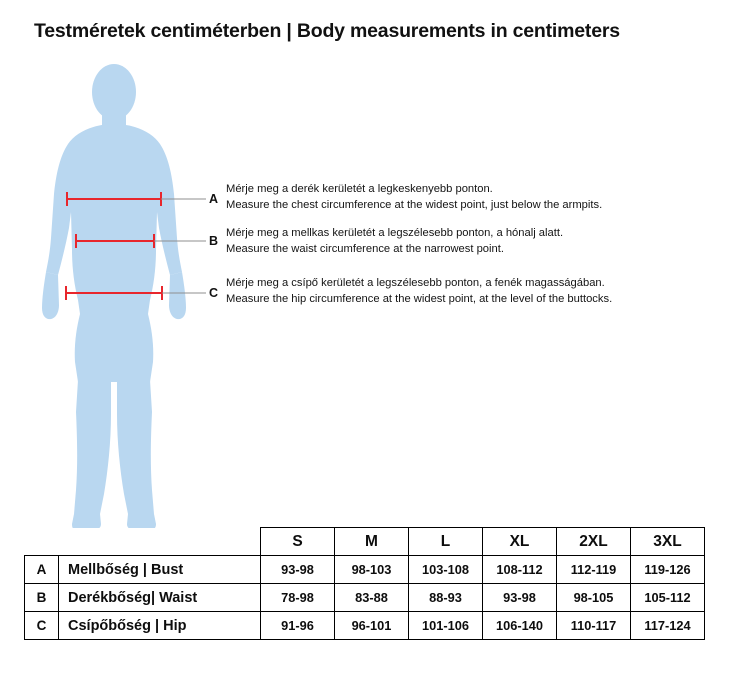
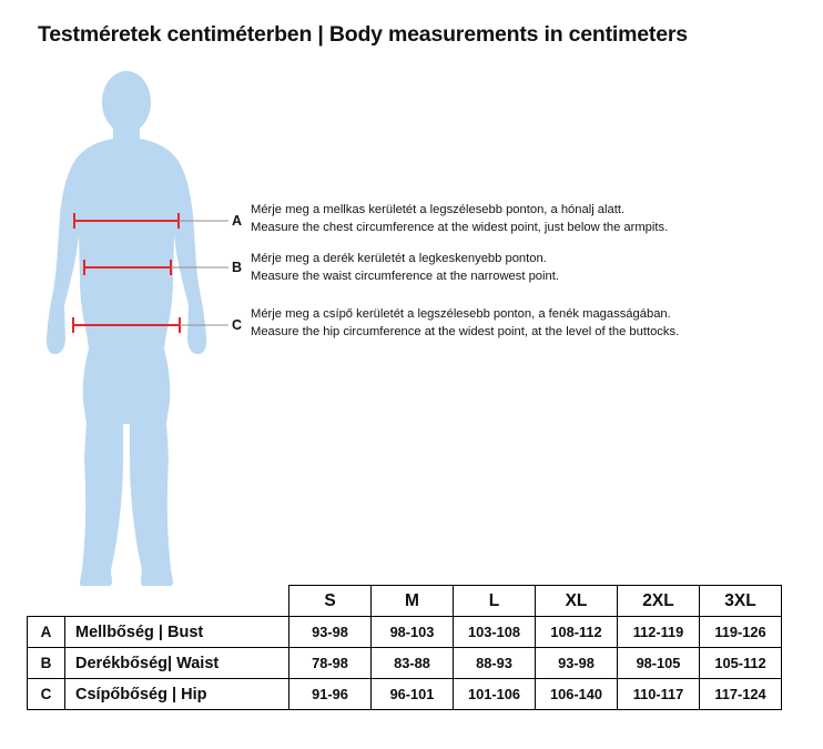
  Testméretek centiméterben | Body measurements in centimeters
  A
  B
  C
- Mérje meg a derék kerületét a legkeskenyebb ponton.
+ Mérje meg a mellkas kerületét a legszélesebb ponton, a hónalj alatt.
  Measure the chest circumference at the widest point, just below the armpits.
- Mérje meg a mellkas kerületét a legszélesebb ponton, a hónalj alatt.
+ Mérje meg a derék kerületét a legkeskenyebb ponton.
  Measure the waist circumference at the narrowest point.
  Mérje meg a csípő kerületét a legszélesebb ponton, a fenék magasságában.
  Measure the hip circumference at the widest point, at the level of the buttocks.
  		S	M	L	XL	2XL	3XL
  A	Mellbőség | Bust	93-98	98-103	103-108	108-112	112-119	119-126
  B	Derékbőség| Waist	78-98	83-88	88-93	93-98	98-105	105-112
  C	Csípőbőség | Hip	91-96	96-101	101-106	106-140	110-117	117-124
